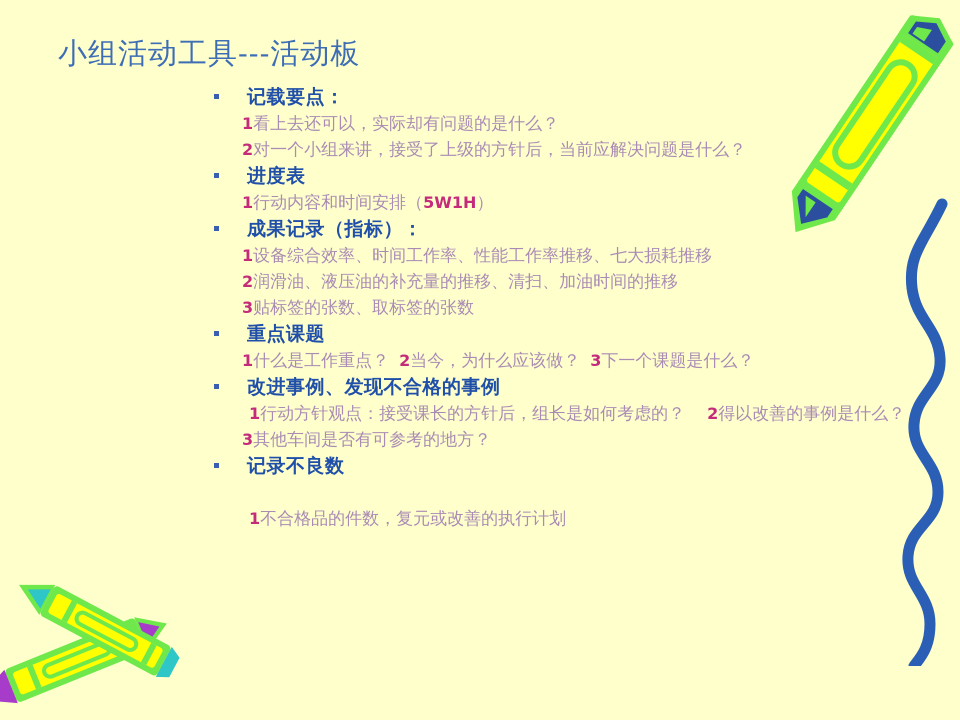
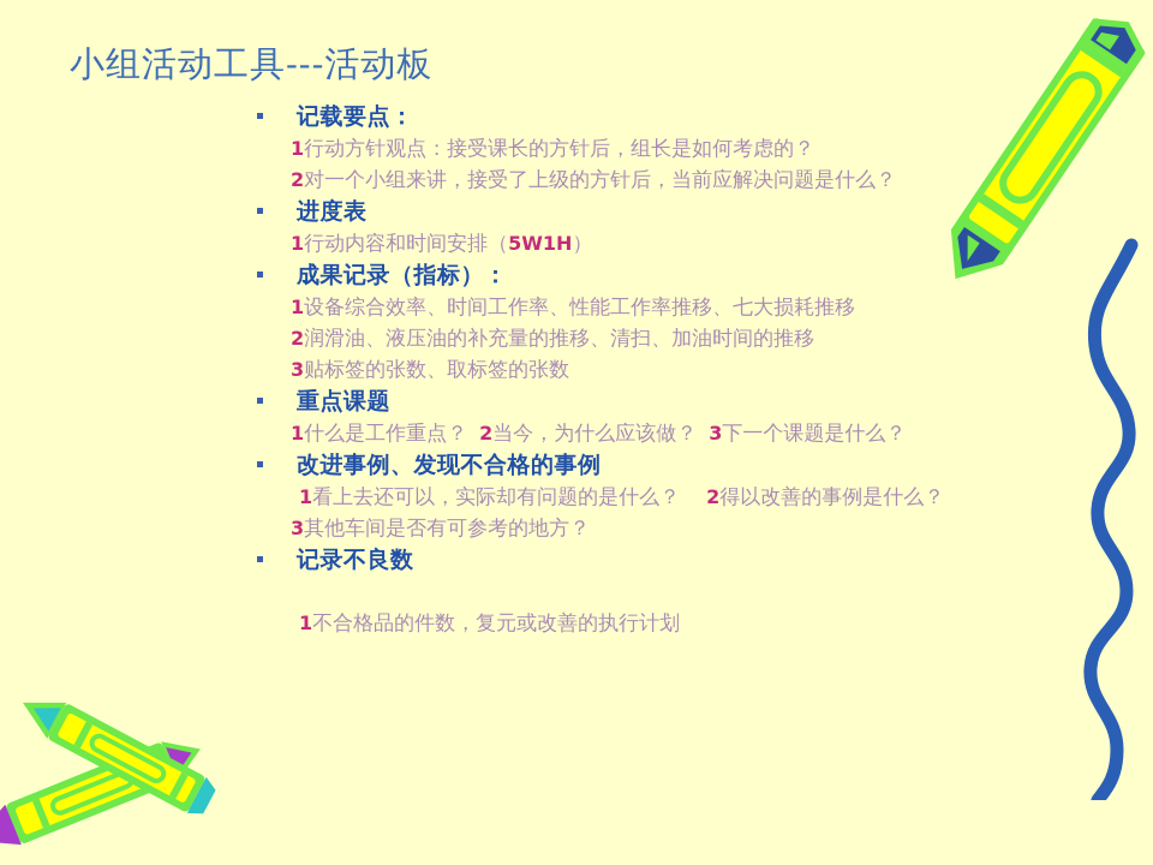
  小组活动工具---活动板
  记载要点：
- 1看上去还可以，实际却有问题的是什么？
+ 1行动方针观点：接受课长的方针后，组长是如何考虑的？
  2对一个小组来讲，接受了上级的方针后，当前应解决问题是什么？
  进度表
  1行动内容和时间安排（5W1H）
  成果记录（指标）：
  1设备综合效率、时间工作率、性能工作率推移、七大损耗推移
  2润滑油、液压油的补充量的推移、清扫、加油时间的推移
  3贴标签的张数、取标签的张数
  重点课题
  1什么是工作重点？ 2当今，为什么应该做？ 3下一个课题是什么？
  改进事例、发现不合格的事例
- 1行动方针观点：接受课长的方针后，组长是如何考虑的？ 2得以改善的事例是什么？
+ 1看上去还可以，实际却有问题的是什么？ 2得以改善的事例是什么？
  3其他车间是否有可参考的地方？
  记录不良数
  1不合格品的件数，复元或改善的执行计划
